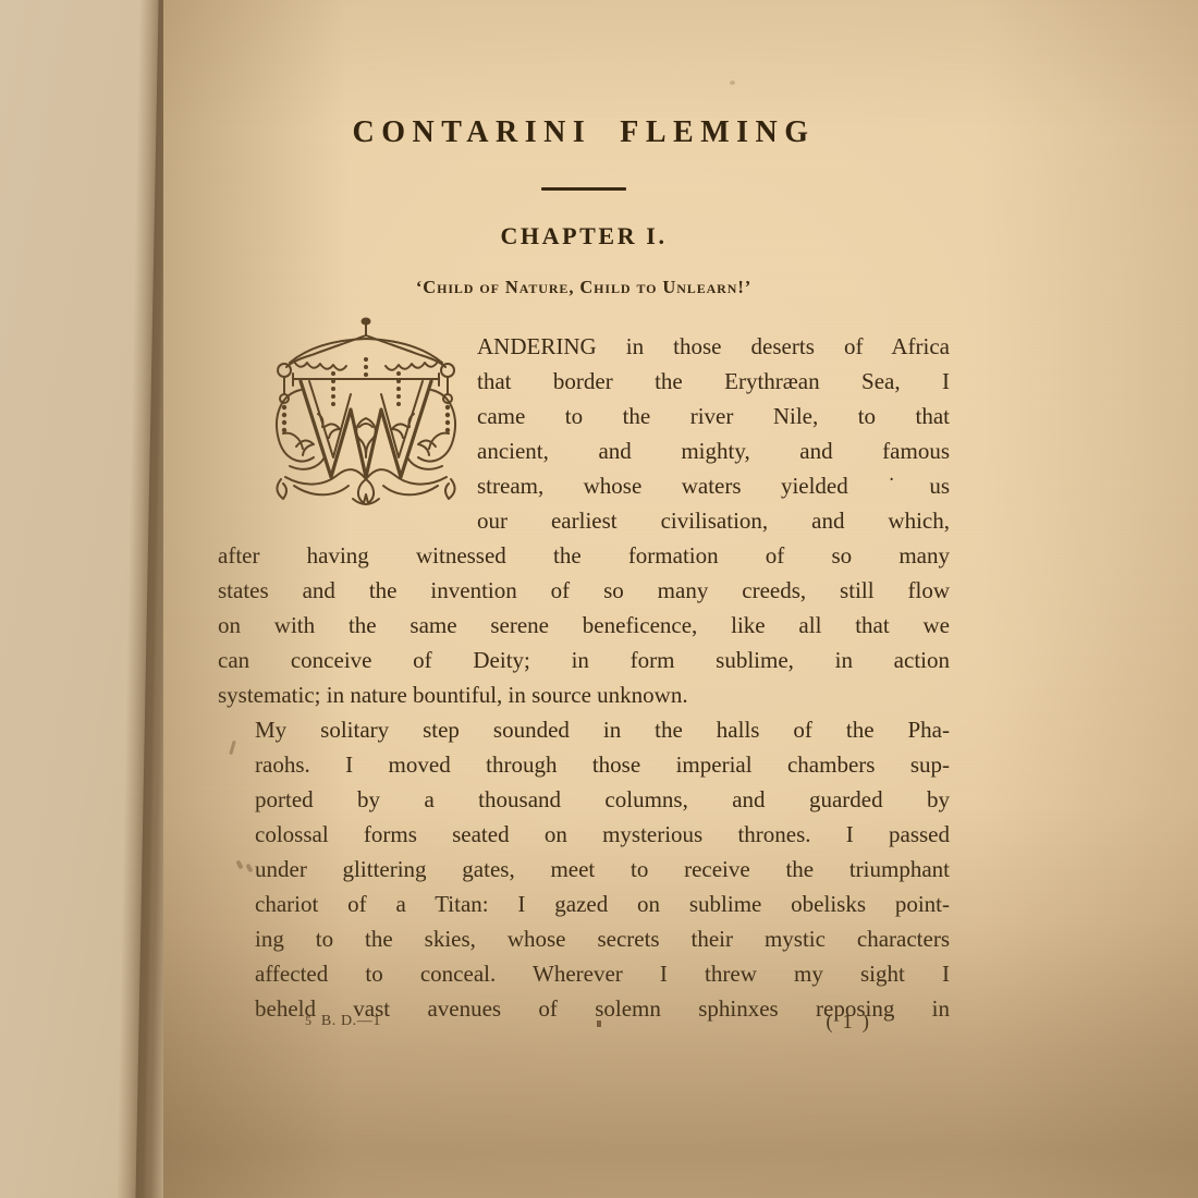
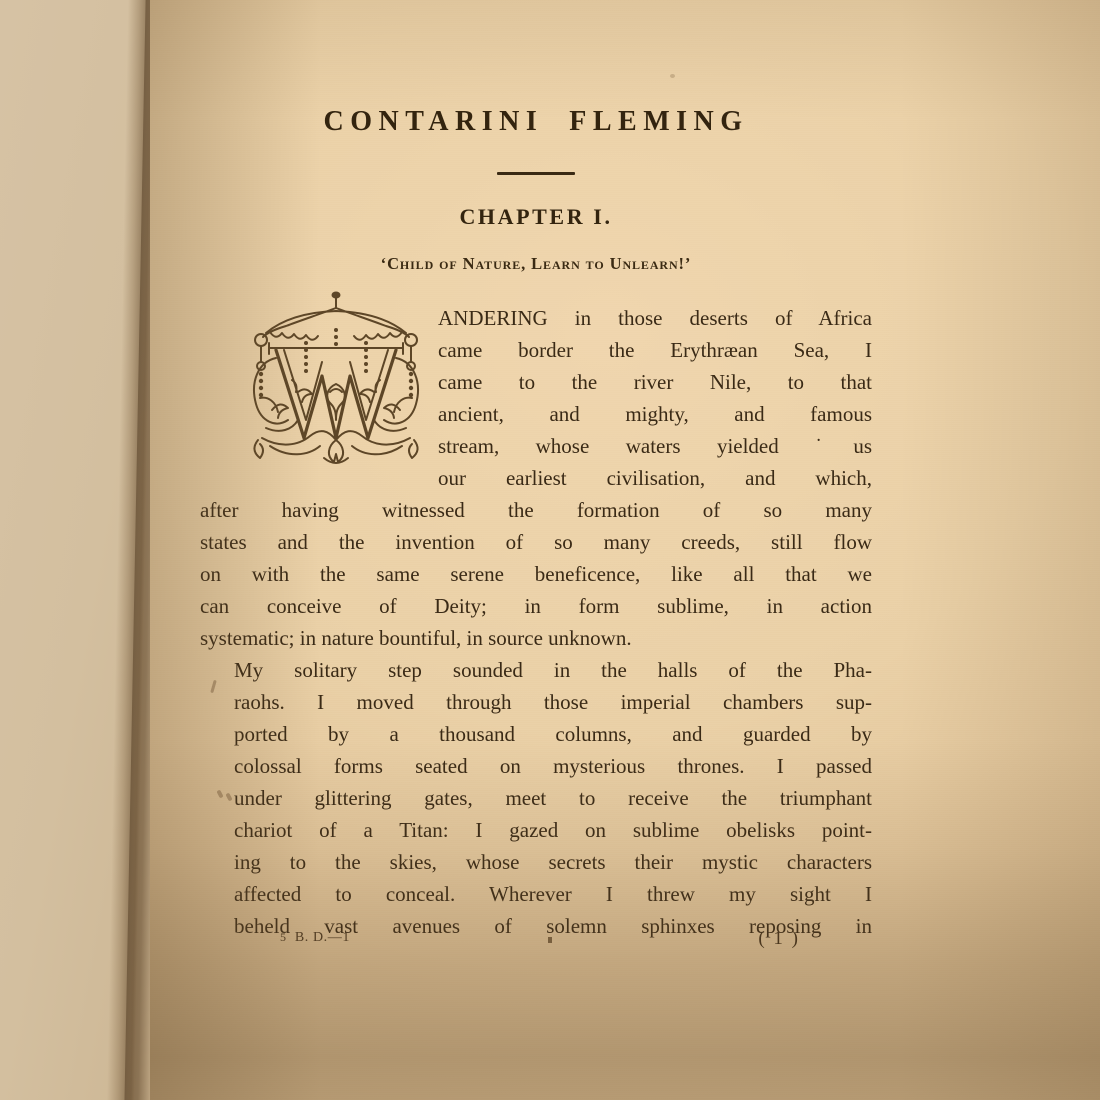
  CONTARINI FLEMING
  CHAPTER I.
- ‘Child of Nature, Child to Unlearn!’
+ ‘Child of Nature, Learn to Unlearn!’
  ANDERING in those deserts of Africa
- that border the Erythræan Sea, I
+ came border the Erythræan Sea, I
  came to the river Nile, to that
  ancient, and mighty, and famous
  stream, whose waters yielded ˙us
  our earliest civilisation, and which,
  ng witnessed the formation of so many
  the invention of so many creeds, still flow
  the same serene beneficence, like all that we
  ve of Deity; in form sublime, in action
  nature bountiful, in source unknown.
  itary step sounded in the halls of the Pha-
  I moved through those imperial chambers sup-
  by a thousand columns, and guarded by
